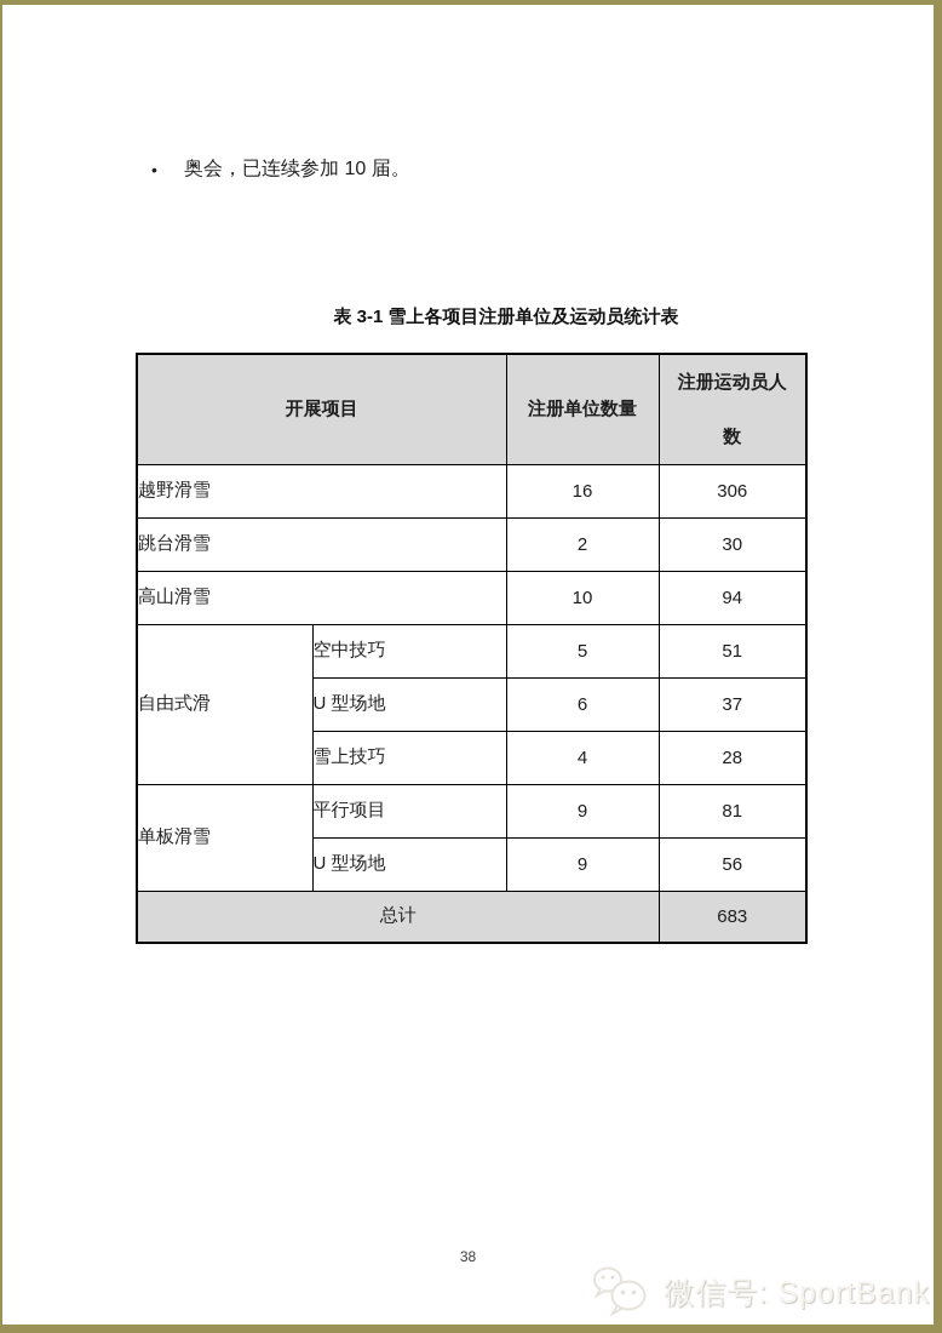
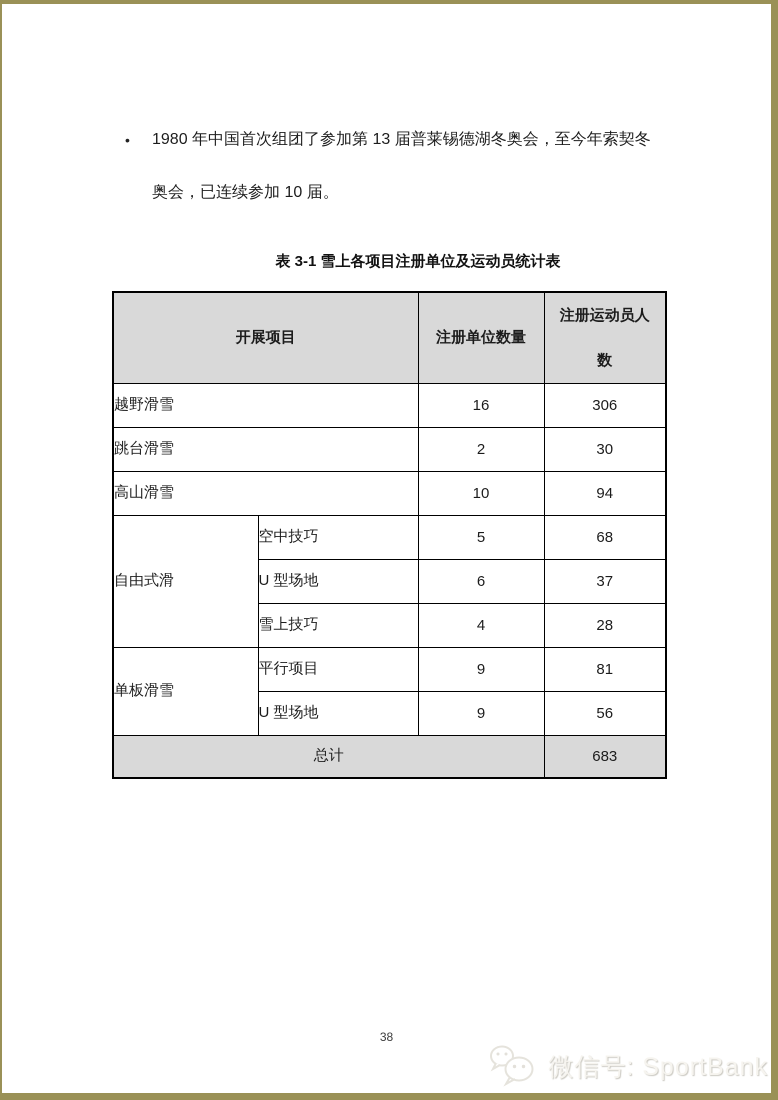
  •
+ 1980 年中国首次组团了参加第 13 届普莱锡德湖冬奥会，至今年索契冬
  奥会，已连续参加 10 届。
  表 3-1 雪上各项目注册单位及运动员统计表
  开展项目	注册单位数量	注册运动员人数
  越野滑雪	16	306
  跳台滑雪	2	30
  高山滑雪	10	94
- 自由式滑	空中技巧	5	51
+ 自由式滑	空中技巧	5	68
  U 型场地	6	37
  雪上技巧	4	28
  单板滑雪	平行项目	9	81
  U 型场地	9	56
  总计	683
  38
  微信号: SportBank
